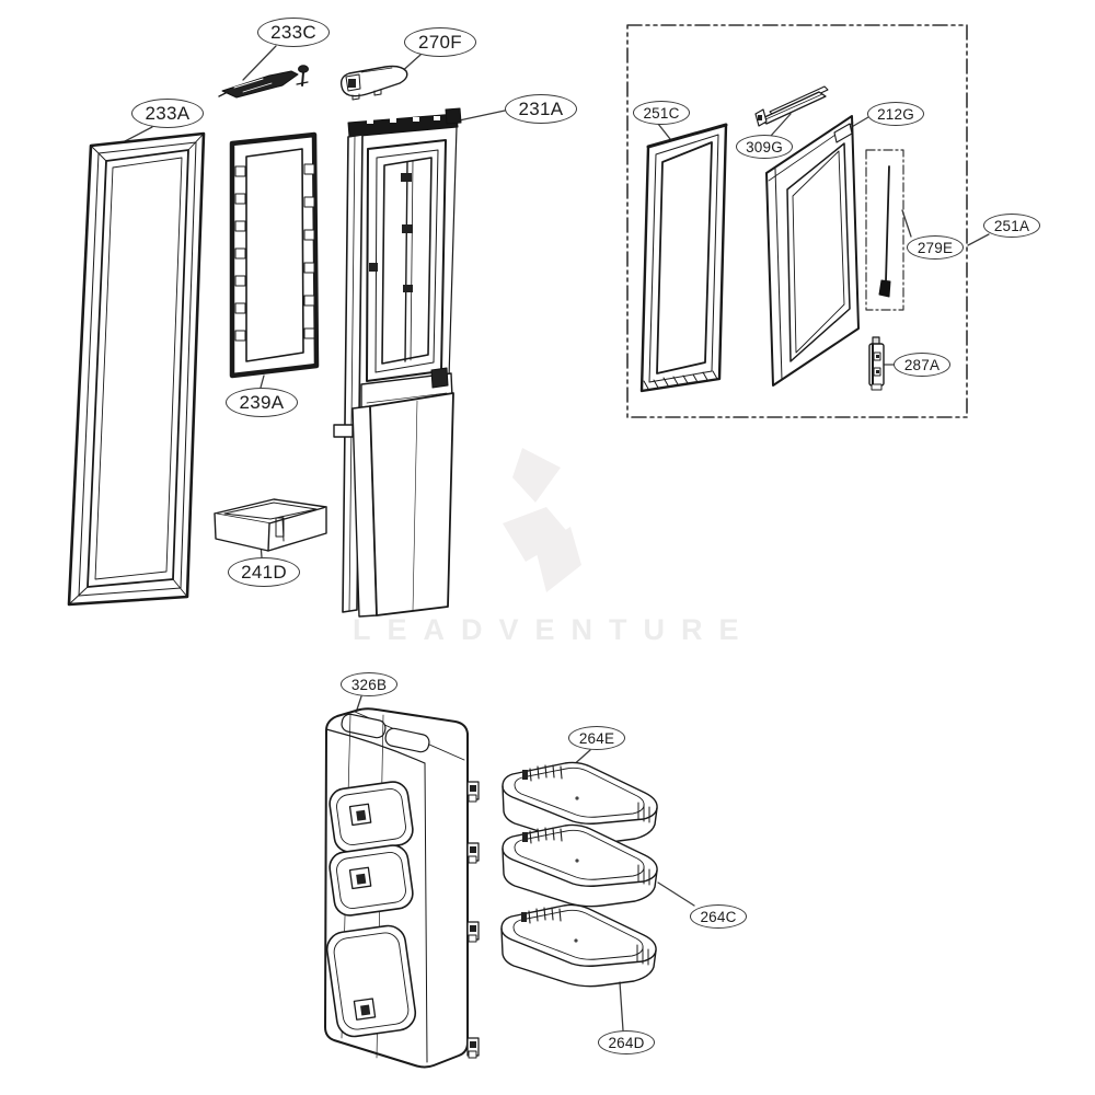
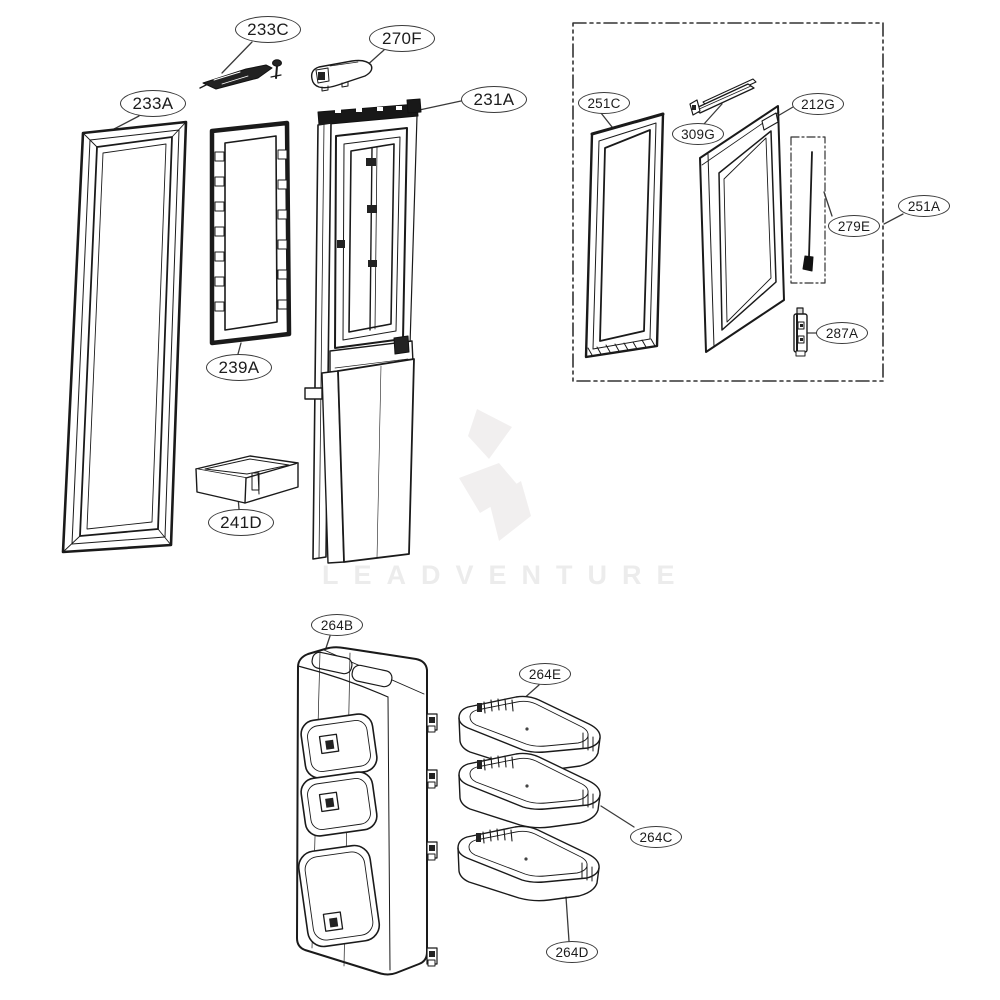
  LEADVENTURE
  233C
  270F
  233A
  231A
  239A
  241D
  251C
  309G
  212G
  279E
  251A
  287A
- 326B
+ 264B
  264E
  264C
  264D
